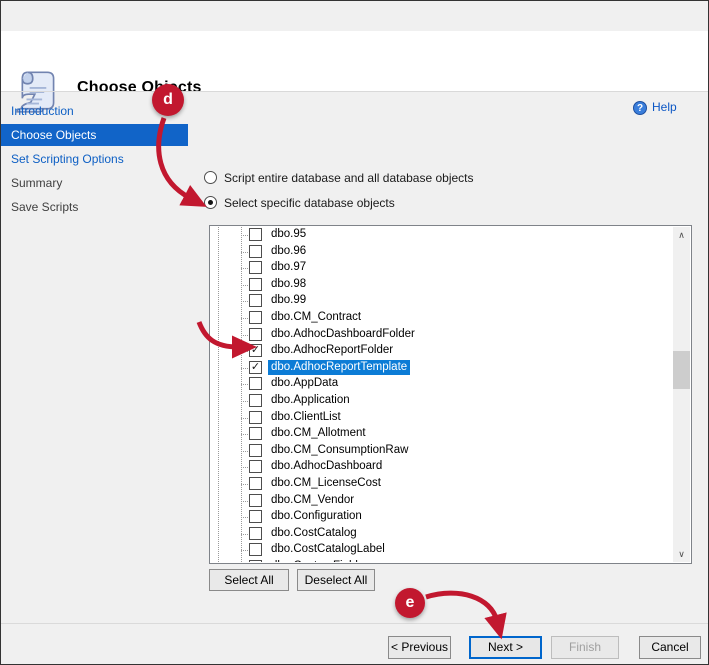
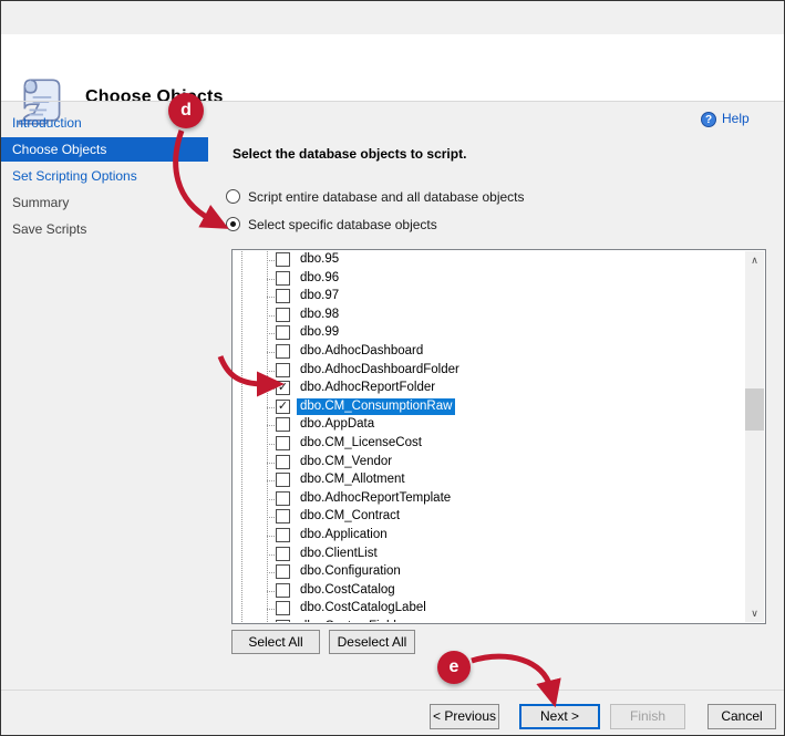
  Choose Octs
  Introduction
  Choose Objects
  Set Scripting Options
  Summary
  Save Scripts
  ?
  Help
+ Select the database objects to script.
  Script entire database and all database objects
  Select specific database objects
  dbo.95
  dbo.96
  dbo.97
  dbo.98
  dbo.99
- dbo.CM_Contract
+ dbo.AdhocDashboard
  dbo.AdhocDashboardFolder
  ✓
  dbo.AdhocReportFolder
  ✓
- dbo.AdhocReportTemplate
+ dbo.CM_ConsumptionRaw
  dbo.AppData
- dbo.Application
+ dbo.CM_LicenseCost
- dbo.ClientList
+ dbo.CM_Vendor
  dbo.CM_Allotment
- dbo.CM_ConsumptionRaw
+ dbo.AdhocReportTemplate
- dbo.AdhocDashboard
+ dbo.CM_Contract
- dbo.CM_LicenseCost
+ dbo.Application
- dbo.CM_Vendor
+ dbo.ClientList
  dbo.Configuration
  dbo.CostCatalog
  dbo.CostCatalogLabel
  ∧
  ∨
  Select All
  Deselect All
  < Previous
  Next >
  Finish
  Cancel
  d
  e
